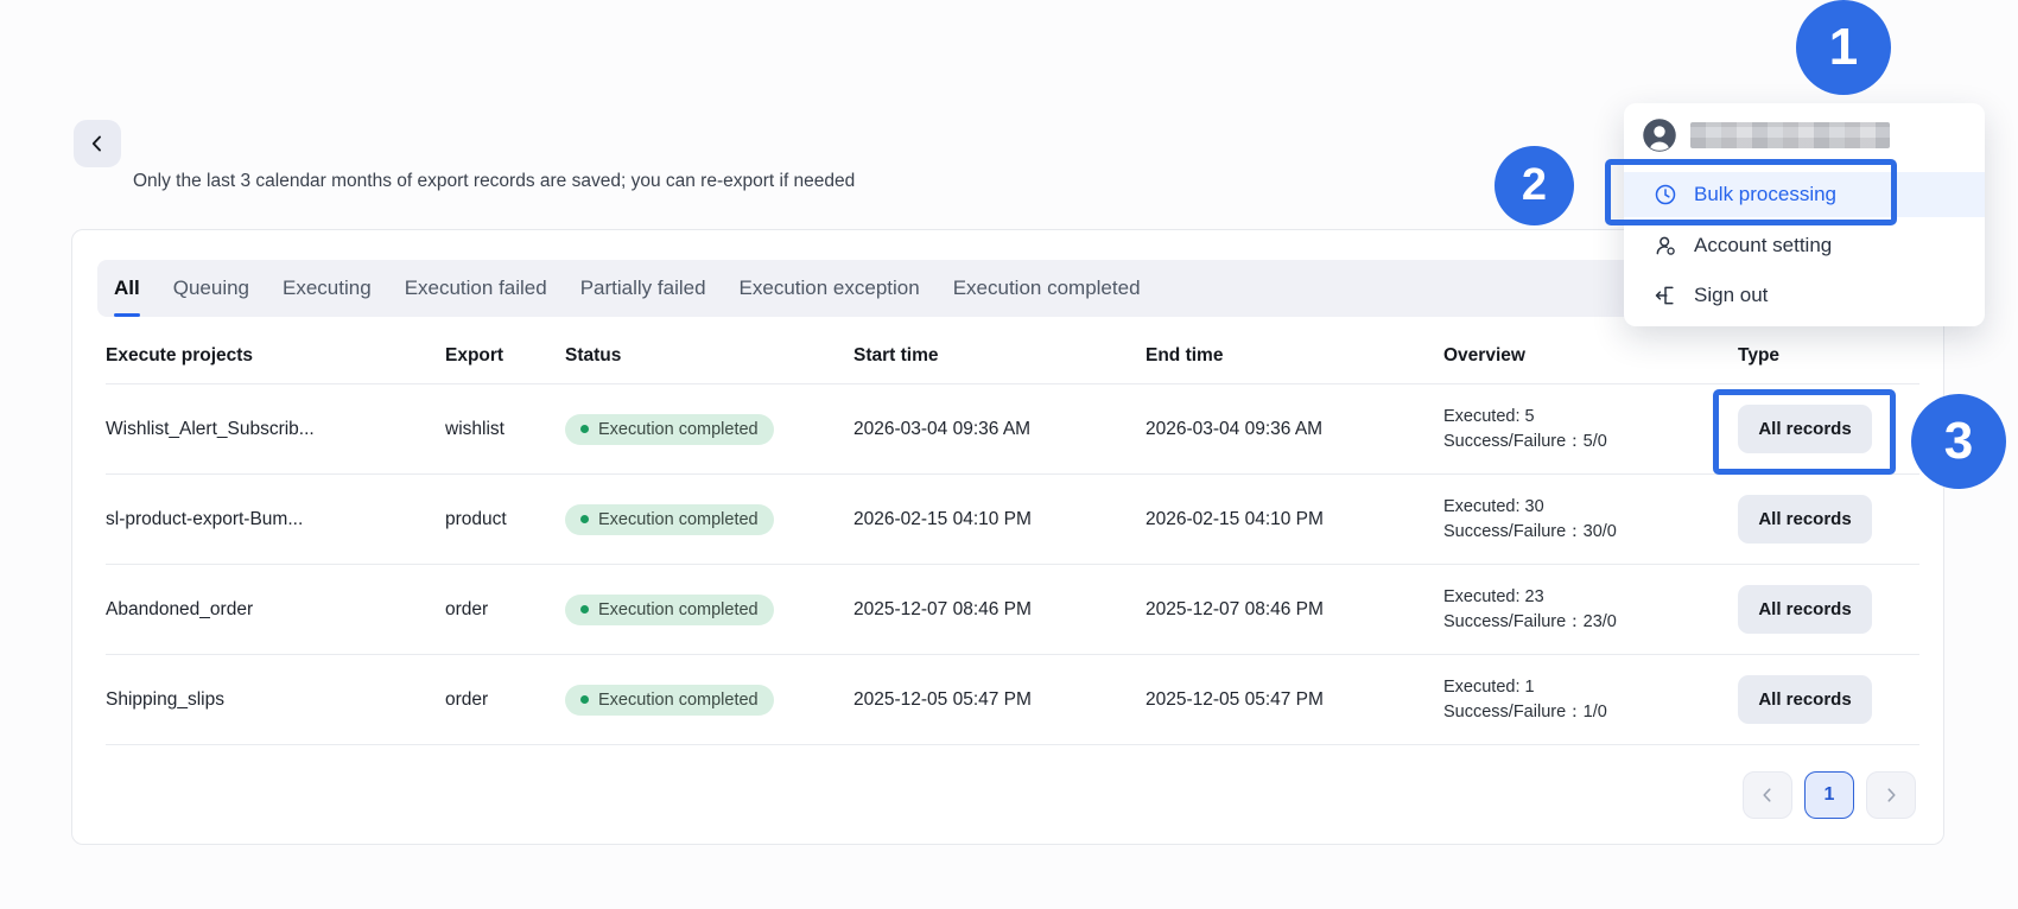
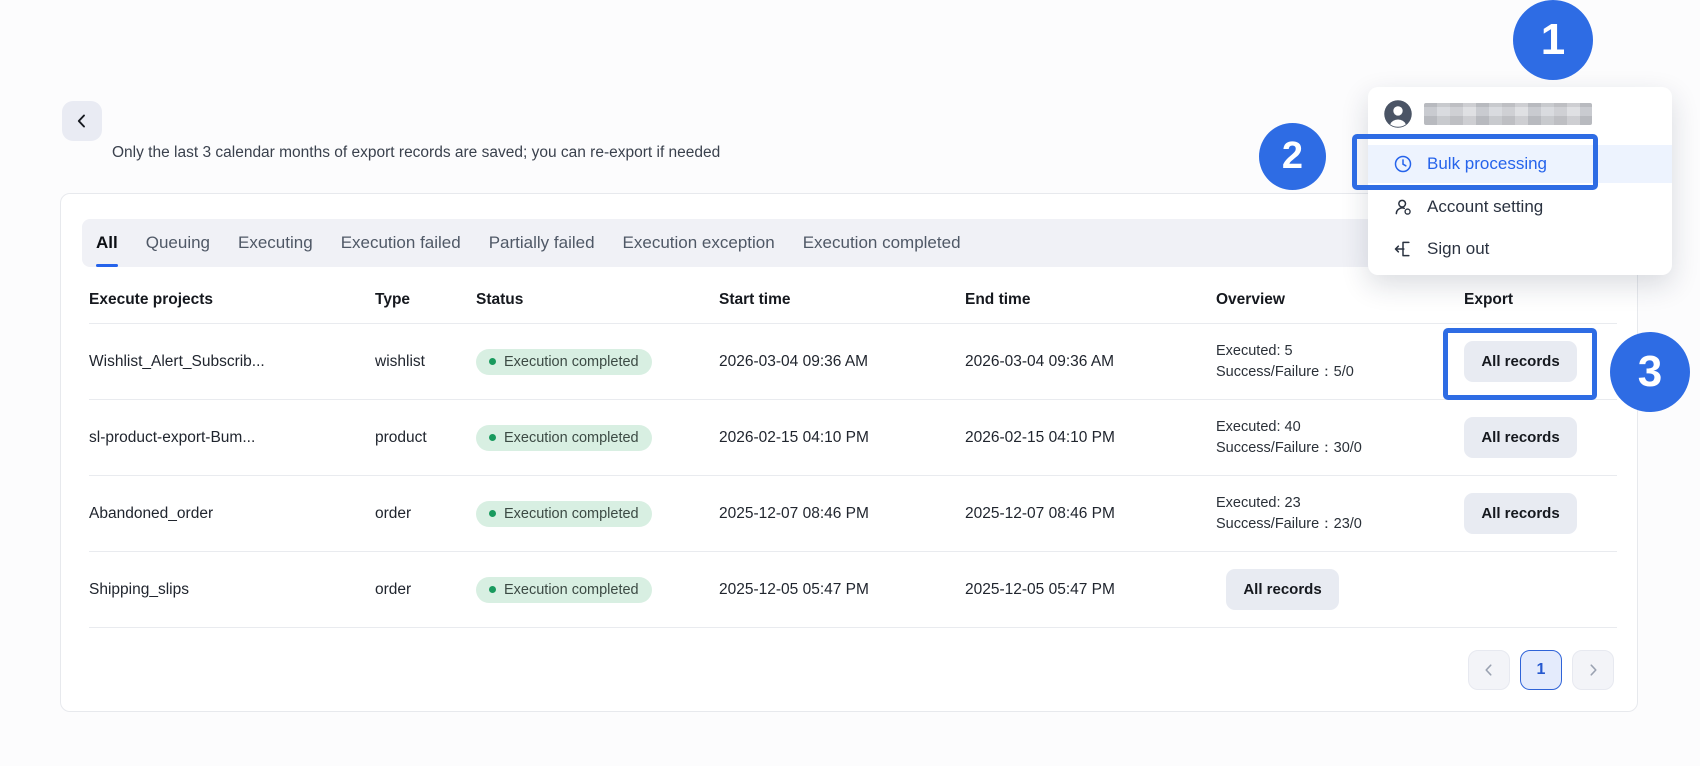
  1
  Bulk processing
  Account setting
  Sign out
  2
  Only the last 3 calendar months of export records are saved; you can re-export if needed
  All
  Queuing
  Executing
  Execution failed
  Partially failed
  Execution exception
  Execution completed
  Execute projects
- Export
+ Type
  Status
  Start time
  End time
  Overview
- Type
+ Export
  Wishlist_Alert_Subscrib...
  wishlist
  Execution completed
  2026-03-04 09:36 AM
  2026-03-04 09:36 AM
  Executed: 5
  Success/Failure：5/0
  All records
  sl-product-export-Bum...
  product
  Execution completed
  2026-02-15 04:10 PM
  2026-02-15 04:10 PM
- Executed: 30
+ Executed: 40
  Success/Failure：30/0
  All records
  Abandoned_order
  order
  Execution completed
  2025-12-07 08:46 PM
  2025-12-07 08:46 PM
  Executed: 23
  Success/Failure：23/0
  All records
  Shipping_slips
  order
  Execution completed
  2025-12-05 05:47 PM
  2025-12-05 05:47 PM
- Executed: 1
- Success/Failure：1/0
  All records
  1
  3
